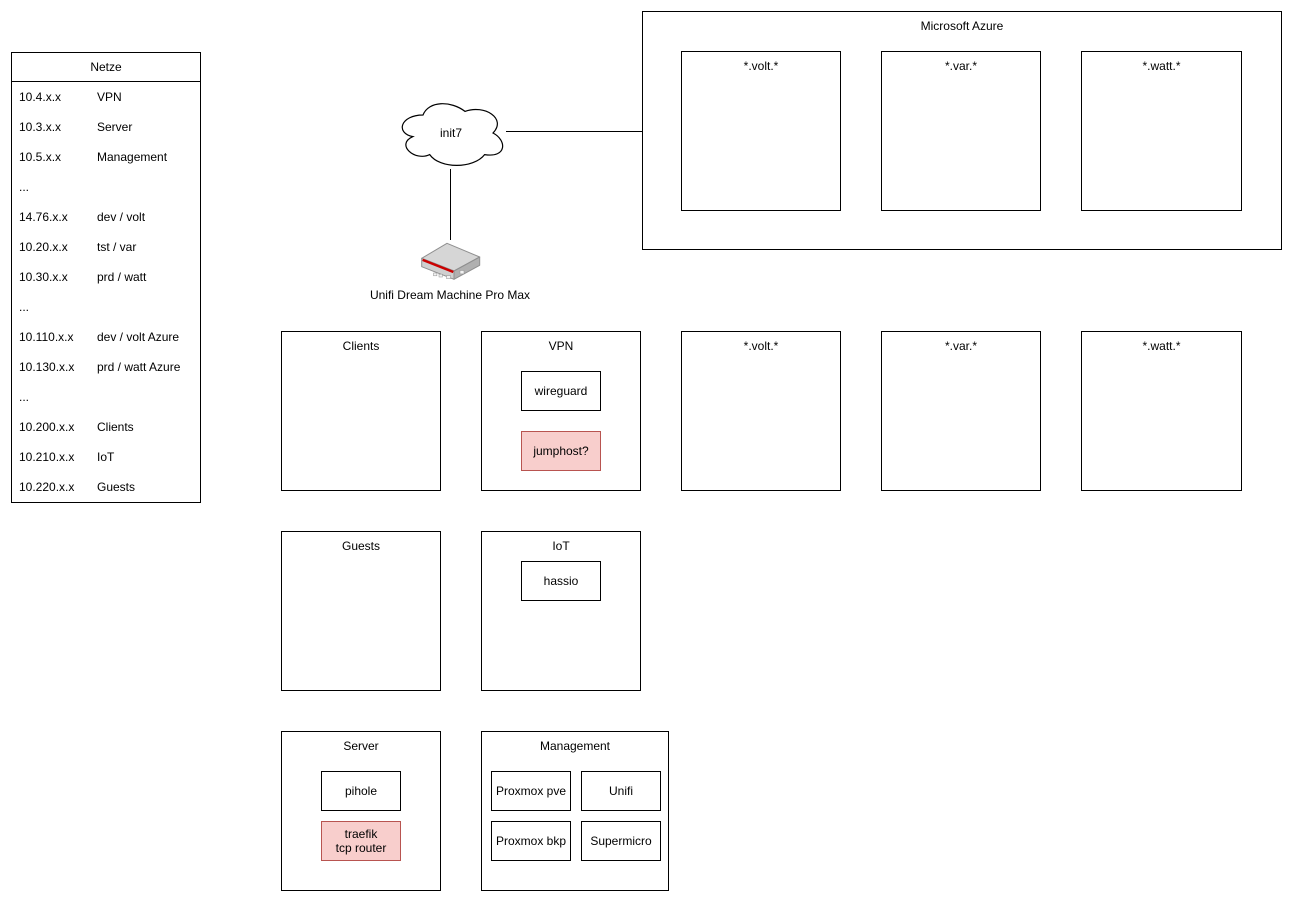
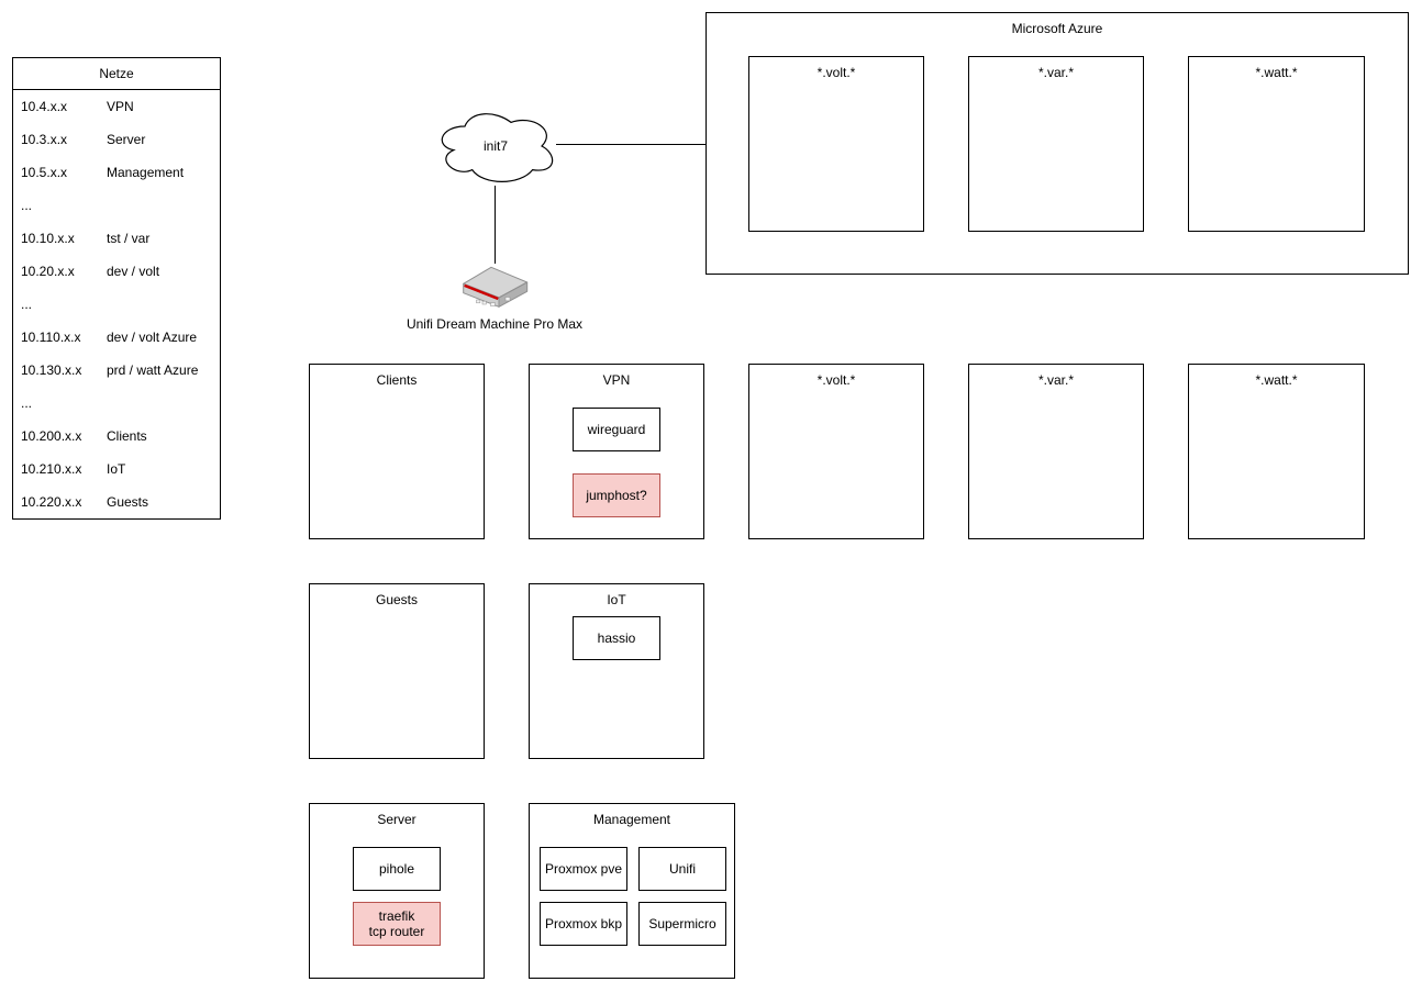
  Netze
  10.4.x.x
  VPN
  10.3.x.x
  Server
  10.5.x.x
  Management
  ...
- 14.76.x.x
+ 10.10.x.x
- dev / volt
+ tst / var
  10.20.x.x
- tst / var
+ dev / volt
- 10.30.x.x
- prd / watt
  ...
  10.110.x.x
  dev / volt Azure
  10.130.x.x
  prd / watt Azure
  ...
  10.200.x.x
  Clients
  10.210.x.x
  IoT
  10.220.x.x
  Guests
  init7
  Unifi Dream Machine Pro Max
  Microsoft Azure
  *.volt.*
  *.var.*
  *.watt.*
  Clients
  VPN
  wireguard
  jumphost?
  *.volt.*
  *.var.*
  *.watt.*
  Guests
  IoT
  hassio
  Server
  pihole
  traefik
  tcp router
  Management
  Proxmox pve
  Unifi
  Proxmox bkp
  Supermicro
